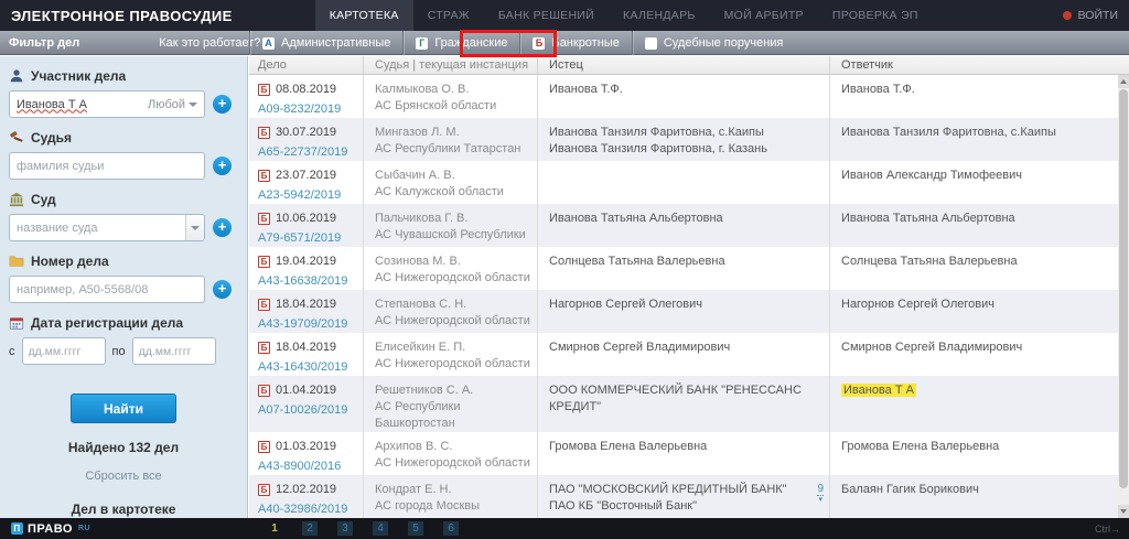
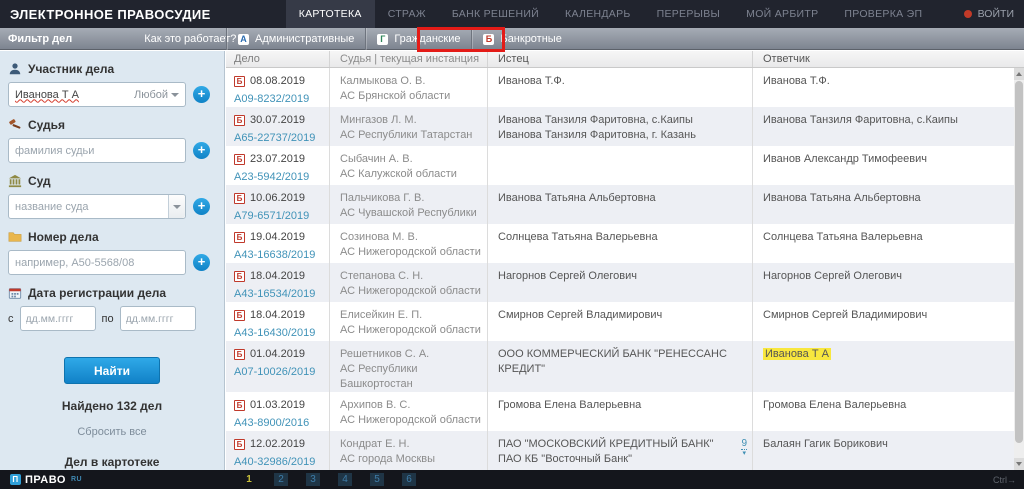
  ЭЛЕКТРОННОЕ ПРАВОСУДИЕ
  КАРТОТЕКА
  СТРАЖ
  БАНК РЕШЕНИЙ
  КАЛЕНДАРЬ
+ ПЕРЕРЫВЫ
  МОЙ АРБИТР
  ПРОВЕРКА ЭП
  ВОЙТИ
  Фильтр дел
  Как это работает?
  А
  Административные
  Г
  Гражданские
  Б
  Банкротные
- Судебные поручения
  Участник дела
  Иванова Т А
  Любой
  +
  Судья
  фамилия судьи
  +
  Суд
  название суда
  +
  Номер дела
  например, А50-5568/08
  +
  Дата регистрации дела
  с
  дд.мм.гггг
  по
  дд.мм.гггг
  Найти
  Найдено 132 дел
  Сбросить все
  Дел в картотеке
  Дело
  Судья | текущая инстанция
  Истец
  Ответчик
  Б
  08.08.2019
  А09-8232/2019
  Калмыкова О. В.
  АС Брянской области
  Иванова Т.Ф.
  Иванова Т.Ф.
  Б
  30.07.2019
  А65-22737/2019
  Мингазов Л. М.
  АС Республики Татарстан
  Иванова Танзиля Фаритовна, с.Каипы
  Иванова Танзиля Фаритовна, г. Казань
  Иванова Танзиля Фаритовна, с.Каипы
  Б
  23.07.2019
  А23-5942/2019
  Сыбачин А. В.
  АС Калужской области
  Иванов Александр Тимофеевич
  Б
  10.06.2019
  А79-6571/2019
  Пальчикова Г. В.
  АС Чувашской Республики
  Иванова Татьяна Альбертовна
  Иванова Татьяна Альбертовна
  Б
  19.04.2019
  А43-16638/2019
  Созинова М. В.
  АС Нижегородской области
  Солнцева Татьяна Валерьевна
  Солнцева Татьяна Валерьевна
  Б
  18.04.2019
- А43-19709/2019
+ А43-16534/2019
  Степанова С. Н.
  АС Нижегородской области
  Нагорнов Сергей Олегович
  Нагорнов Сергей Олегович
  Б
  18.04.2019
  А43-16430/2019
  Елисейкин Е. П.
  АС Нижегородской области
  Смирнов Сергей Владимирович
  Смирнов Сергей Владимирович
  Б
  01.04.2019
  А07-10026/2019
  Решетников С. А.
  АС Республики Башкортостан
  ООО КОММЕРЧЕСКИЙ БАНК "РЕНЕССАНС КРЕДИТ"
  Иванова Т А
  Б
  01.03.2019
  А43-8900/2016
  Архипов В. С.
  АС Нижегородской области
  Громова Елена Валерьевна
  Громова Елена Валерьевна
  Б
  12.02.2019
  А40-32986/2019
  Кондрат Е. Н.
  АС города Москвы
  ПАО "МОСКОВСКИЙ КРЕДИТНЫЙ БАНК"
  ПАО КБ "Восточный Банк"
  9
  Балаян Гагик Борикович
  П
  ПРАВО
  1
  2
  3
  4
  5
  6
  Ctrl→
